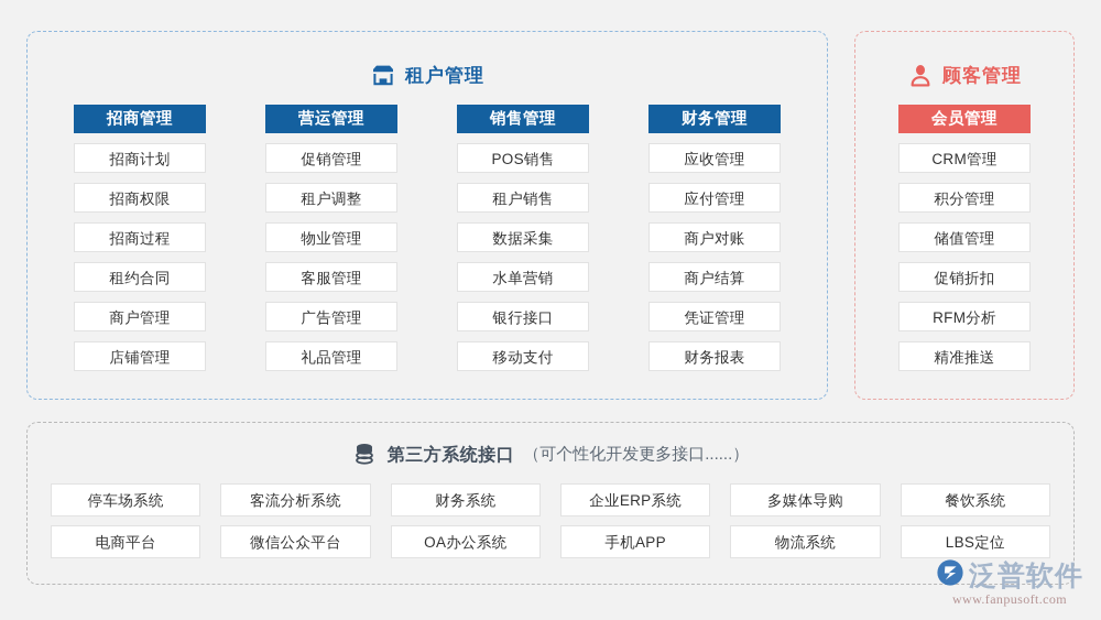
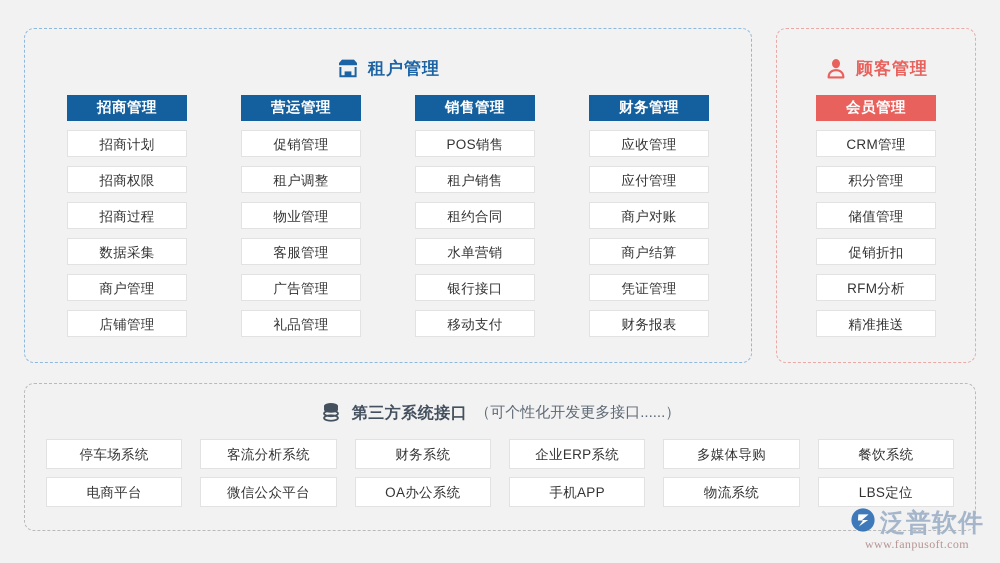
  租户管理
  招商管理
  招商计划
  招商权限
  招商过程
- 租约合同
+ 数据采集
  商户管理
  店铺管理
  营运管理
  促销管理
  租户调整
  物业管理
  客服管理
  广告管理
  礼品管理
  销售管理
  POS销售
  租户销售
- 数据采集
+ 租约合同
  水单营销
  银行接口
  移动支付
  财务管理
  应收管理
  应付管理
  商户对账
  商户结算
  凭证管理
  财务报表
  顾客管理
  会员管理
  CRM管理
  积分管理
  储值管理
  促销折扣
  RFM分析
  精准推送
  第三方系统接口
  （可个性化开发更多接口......）
  停车场系统
  客流分析系统
  财务系统
  企业ERP系统
  多媒体导购
  餐饮系统
  电商平台
  微信公众平台
  OA办公系统
  手机APP
  物流系统
  LBS定位
  泛普软件
  www.fanpusoft.com
